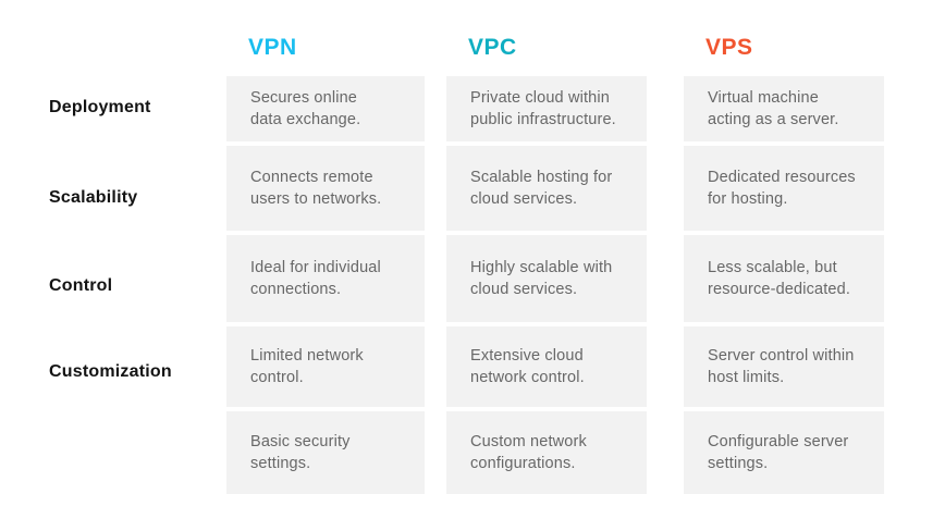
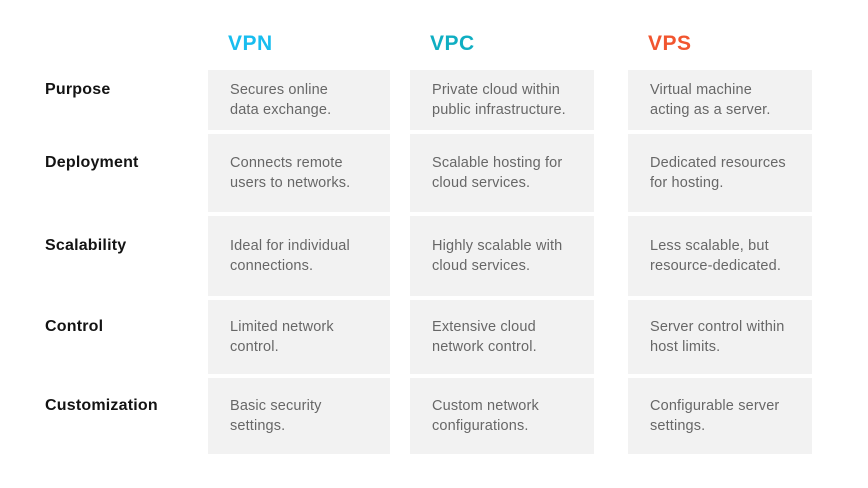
+ Purpose
  Deployment
  Scalability
  Control
  Customization
  VPN
  Secures online
  data exchange.
  Connects remote
  users to networks.
  Ideal for individual
  connections.
  Limited network
  control.
  Basic security
  settings.
  VPC
  Private cloud within
  public infrastructure.
  Scalable hosting for
  cloud services.
  Highly scalable with
  cloud services.
  Extensive cloud
  network control.
  Custom network
  configurations.
  VPS
  Virtual machine
  acting as a server.
  Dedicated resources
  for hosting.
  Less scalable, but
  resource-dedicated.
  Server control within
  host limits.
  Configurable server
  settings.
